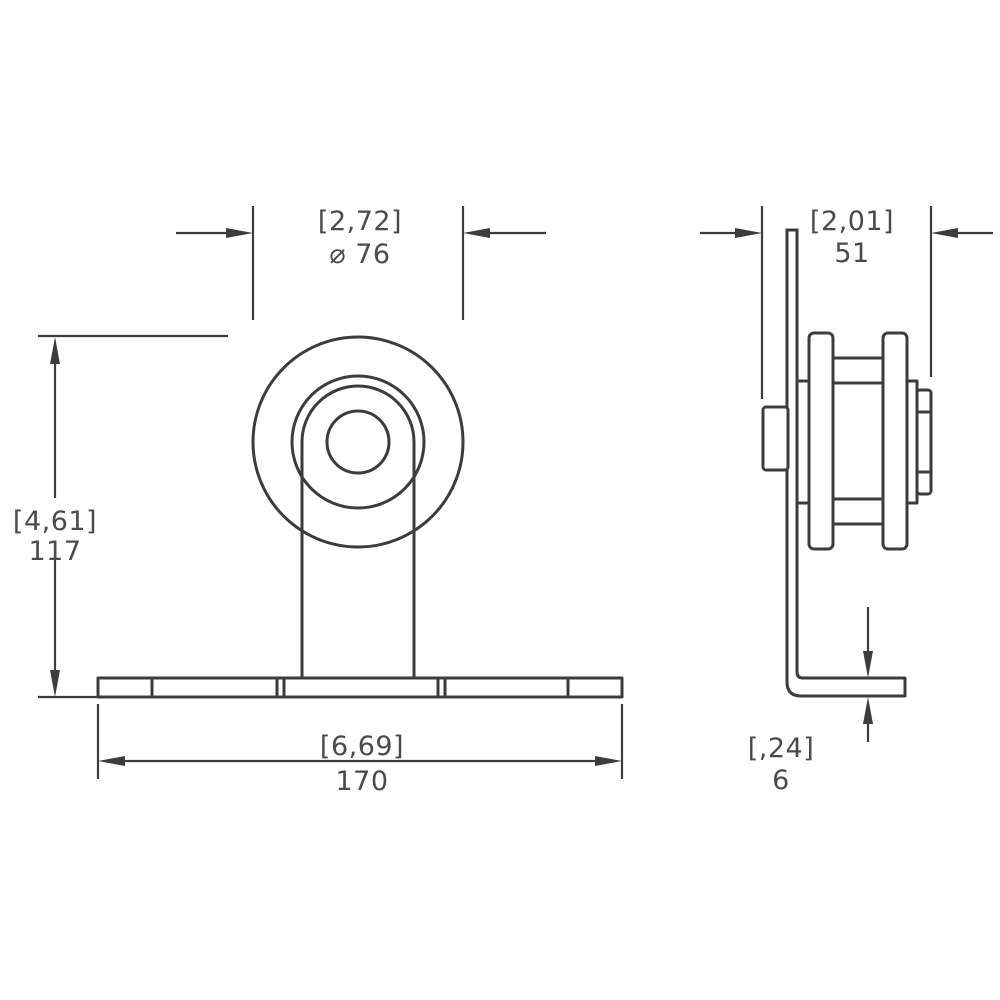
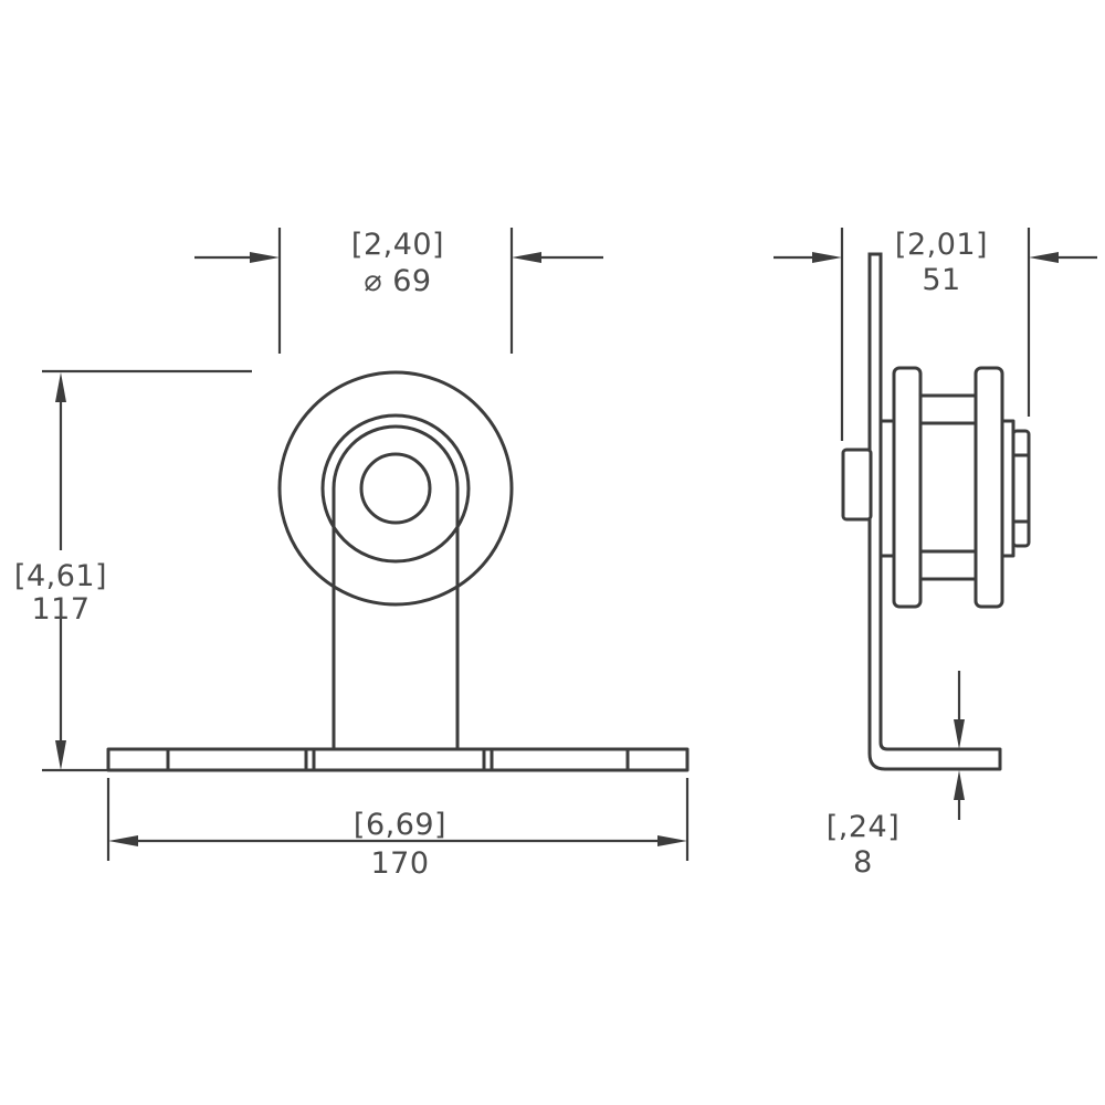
- [2,72]
+ [2,40]
- ⌀ 76
+ ⌀ 69
  [4,61]
  117
  [6,69]
  170
  [2,01]
  51
  [,24]
- 6
+ 8
